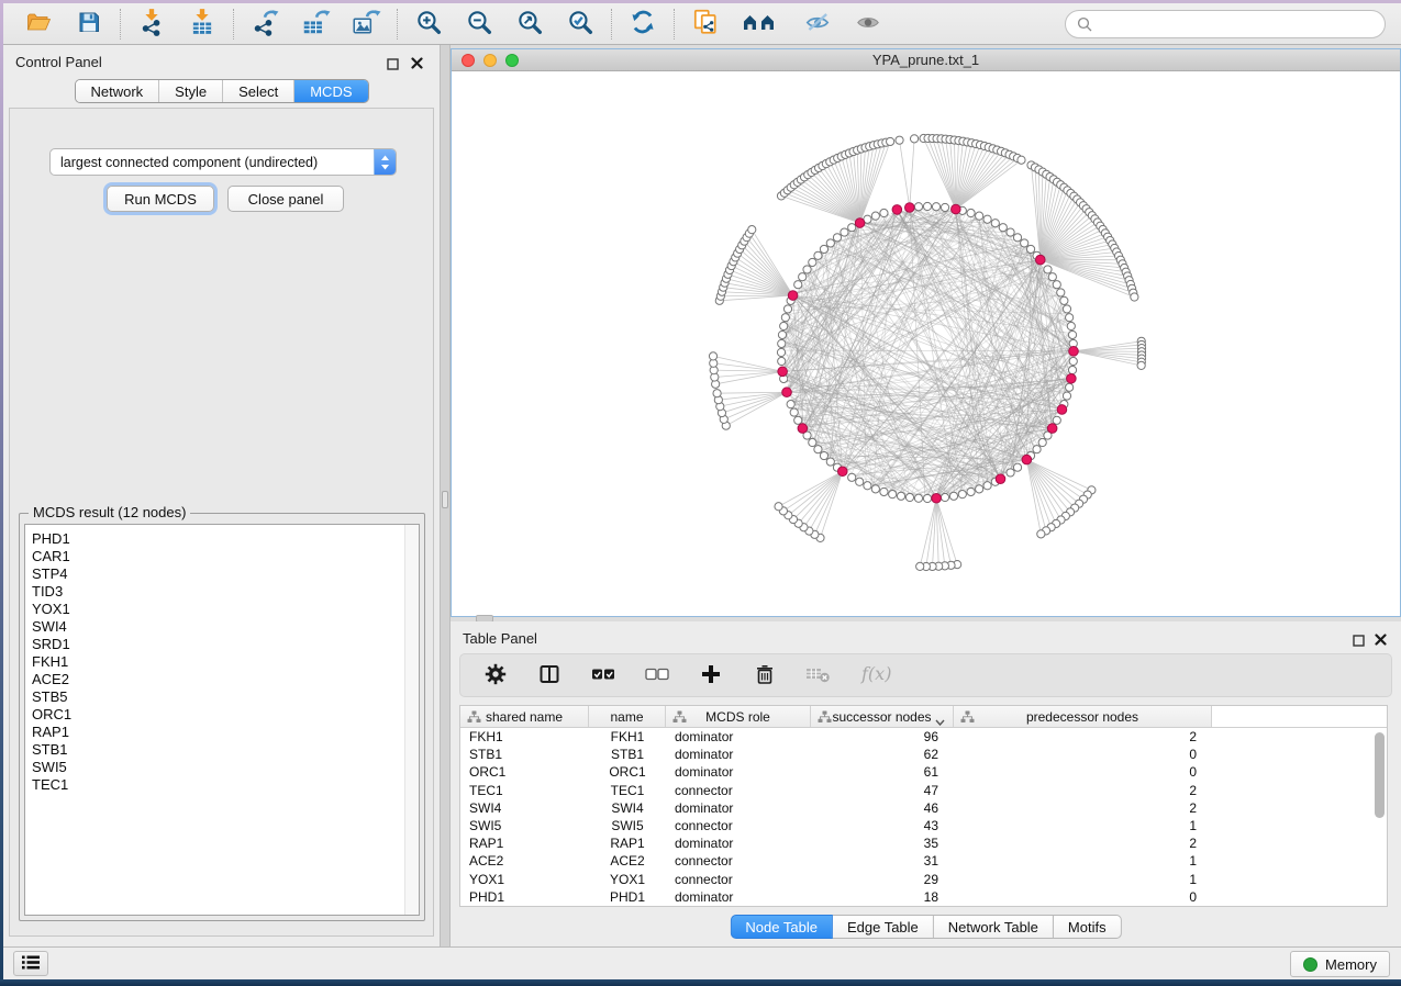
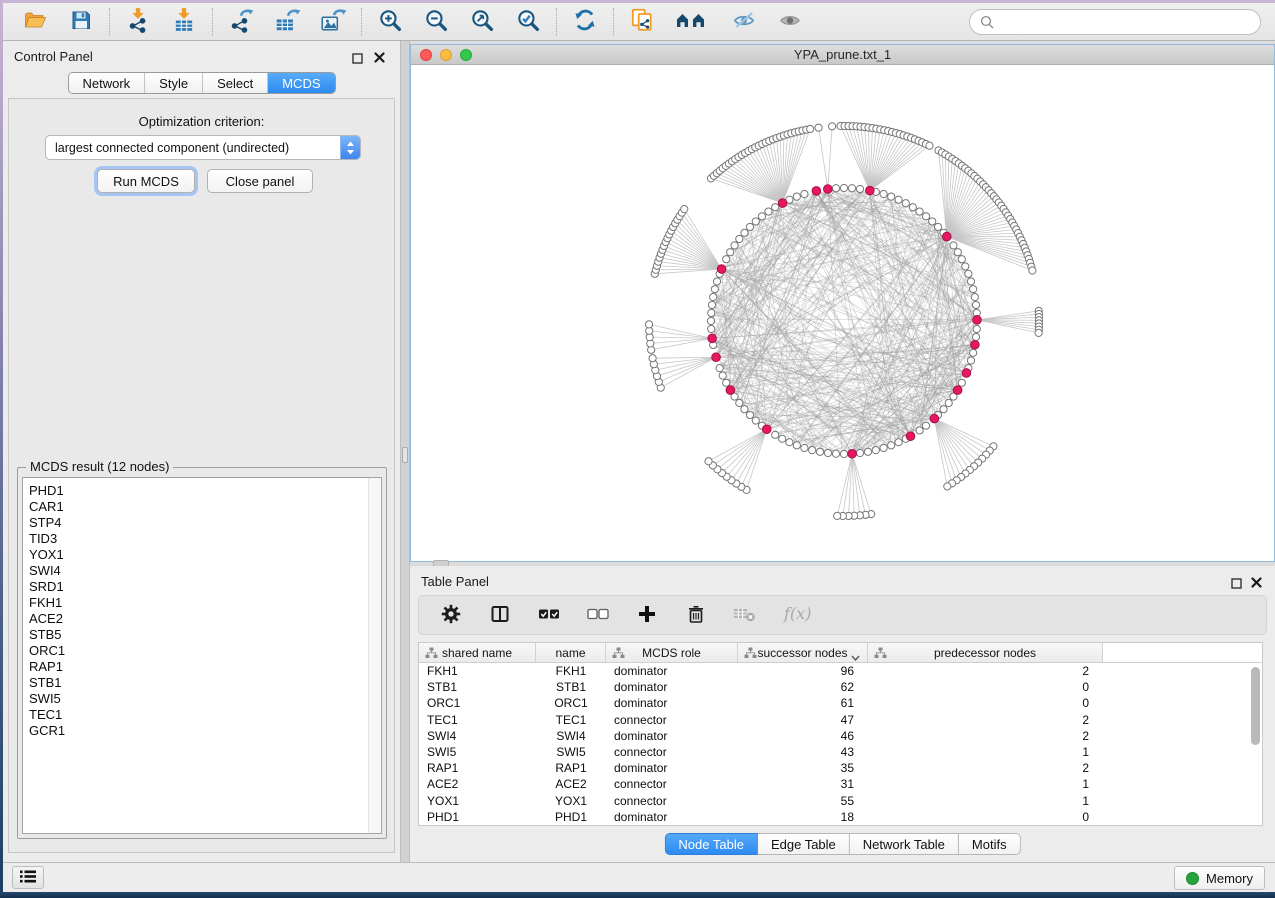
  Control Panel
  Network
  Style
  Select
  MCDS
+ Optimization criterion:
  largest connected component (undirected)
  Run MCDS
  Close panel
  MCDS result (12 nodes)
  PHD1
  CAR1
  STP4
  TID3
  YOX1
  SWI4
  SRD1
  FKH1
  ACE2
  STB5
  ORC1
  RAP1
  STB1
  SWI5
  TEC1
+ GCR1
  YPA_prune.txt_1
  Table Panel
  f(x)
  shared name
  name
  MCDS role
  successor nodes
  predecessor nodes
  FKH1
  FKH1
  dominator
  96
  2
  STB1
  STB1
  dominator
  62
  0
  ORC1
  ORC1
  dominator
  61
  0
  TEC1
  TEC1
  connector
  47
  2
  SWI4
  SWI4
  dominator
  46
  2
  SWI5
  SWI5
  connector
  43
  1
  RAP1
  RAP1
  dominator
  35
  2
  ACE2
  ACE2
  connector
  31
  1
  YOX1
  YOX1
  connector
- 29
+ 55
  1
  PHD1
  PHD1
  dominator
  18
  0
  Node Table
  Edge Table
  Network Table
  Motifs
  Memory
